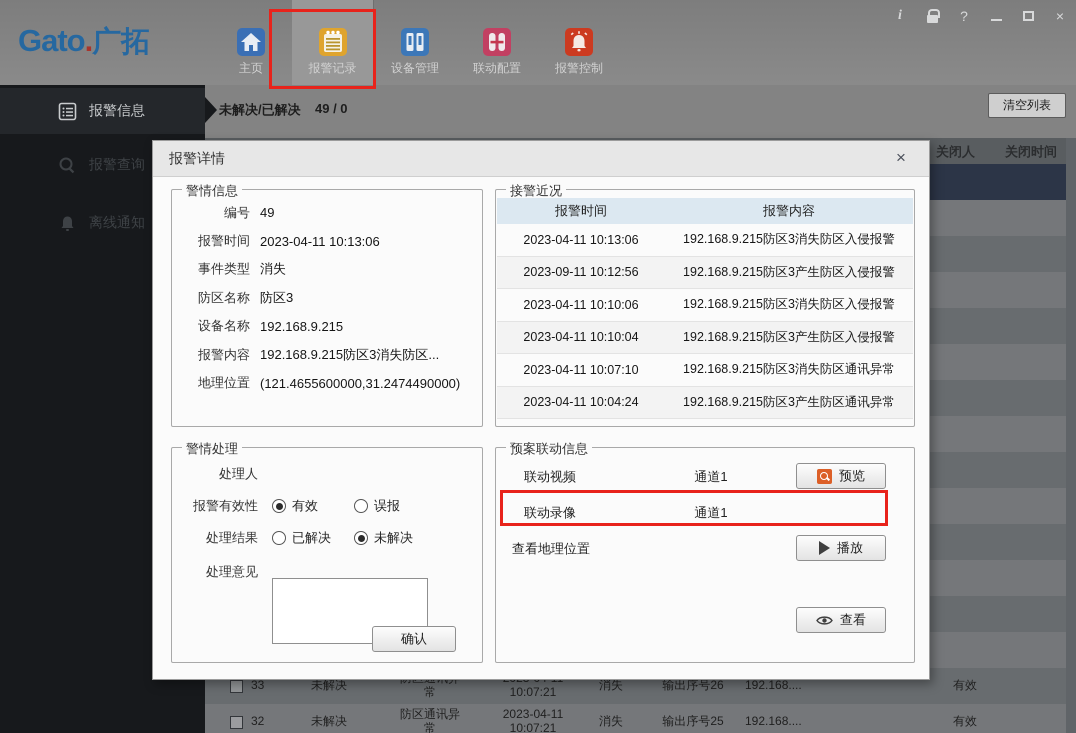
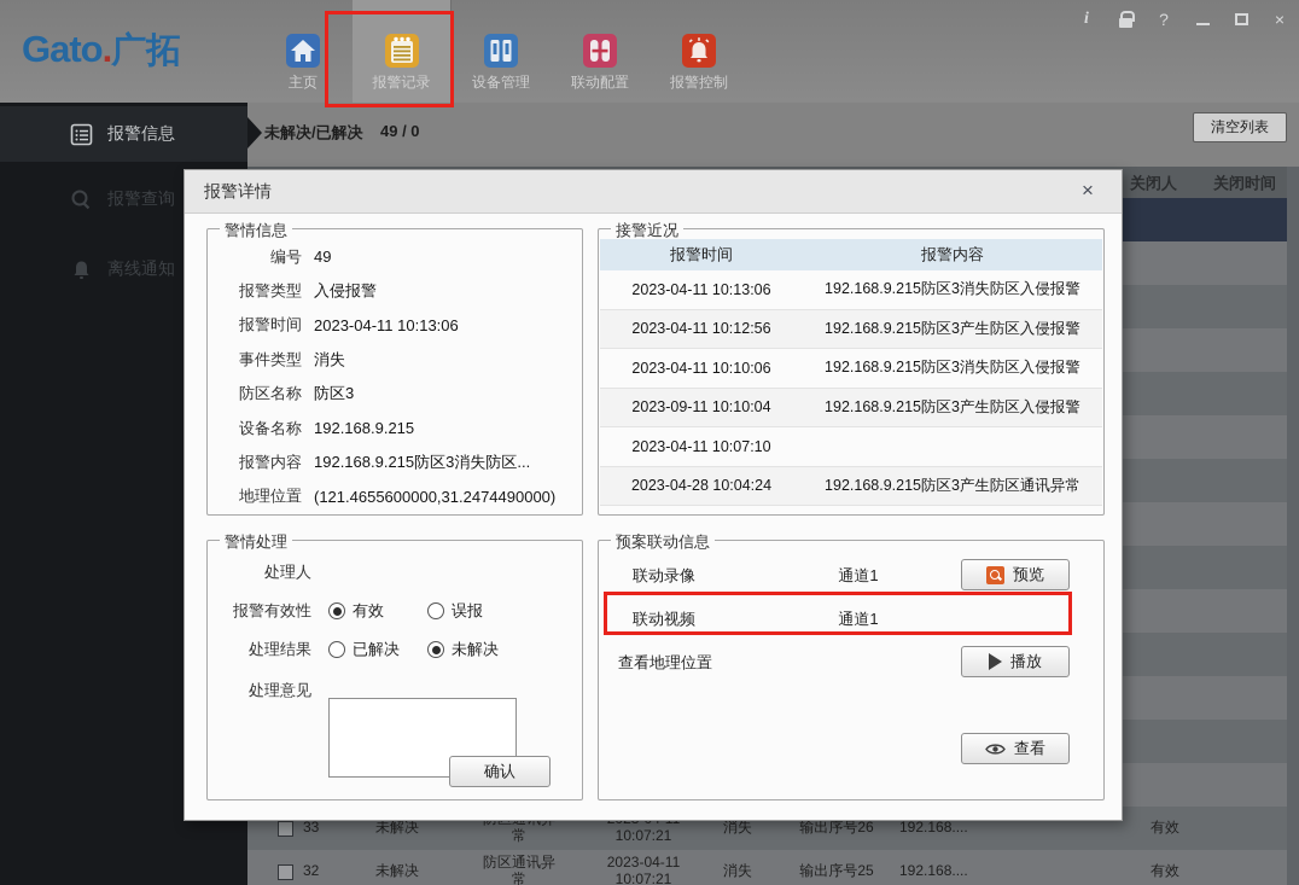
  Gato.广拓
  主页
  报警记录
  设备管理
  联动配置
  报警控制
  i
  ?
  ×
  报警信息
  报警查询
  离线通知
  未解决/已解决
  49 / 0
  清空列表
  关闭人
  关闭时间
  33
  未解决
  常
  10:07:21
  消失
  输出序号26
  192.168....
  有效
  32
  未解决
  防区通讯异
  常
  2023-04-11
  10:07:21
  消失
  输出序号25
  192.168....
  有效
  报警详情
  ×
  警情信息
  编号
  49
+ 报警类型
+ 入侵报警
  报警时间
  2023-04-11 10:13:06
  事件类型
  消失
  防区名称
  防区3
  设备名称
  192.168.9.215
  报警内容
  192.168.9.215防区3消失防区...
  地理位置
  (121.4655600000,31.2474490000)
  接警近况
  报警时间
  报警内容
  2023-04-11 10:13:06
  192.168.9.215防区3消失防区入侵报警
- 2023-09-11 10:12:56
+ 2023-04-11 10:12:56
  192.168.9.215防区3产生防区入侵报警
  2023-04-11 10:10:06
  192.168.9.215防区3消失防区入侵报警
- 2023-04-11 10:10:04
+ 2023-09-11 10:10:04
  192.168.9.215防区3产生防区入侵报警
  2023-04-11 10:07:10
- 192.168.9.215防区3消失防区通讯异常
- 2023-04-11 10:04:24
+ 2023-04-28 10:04:24
  192.168.9.215防区3产生防区通讯异常
  警情处理
  处理人
  报警有效性
  有效
  误报
  处理结果
  已解决
  未解决
  处理意见
  确认
  预案联动信息
- 联动视频
+ 联动录像
  通道1
  预览
- 联动录像
+ 联动视频
  通道1
  播放
  查看地理位置
  查看
